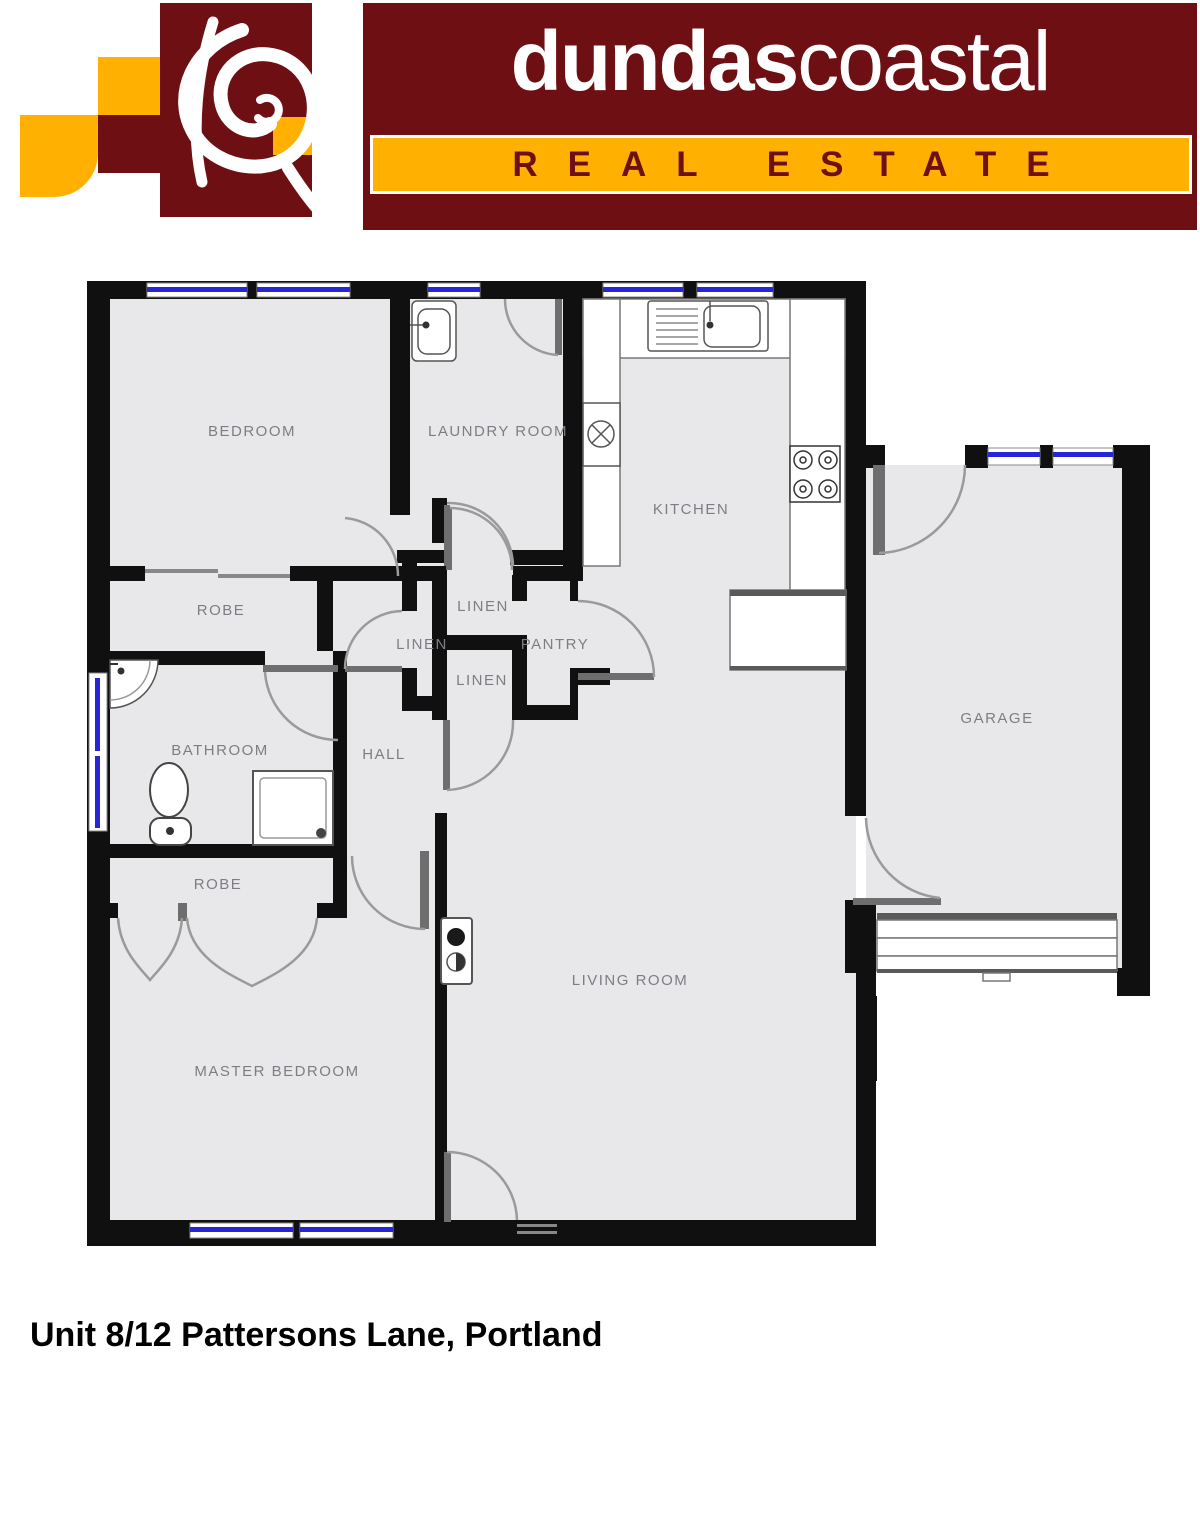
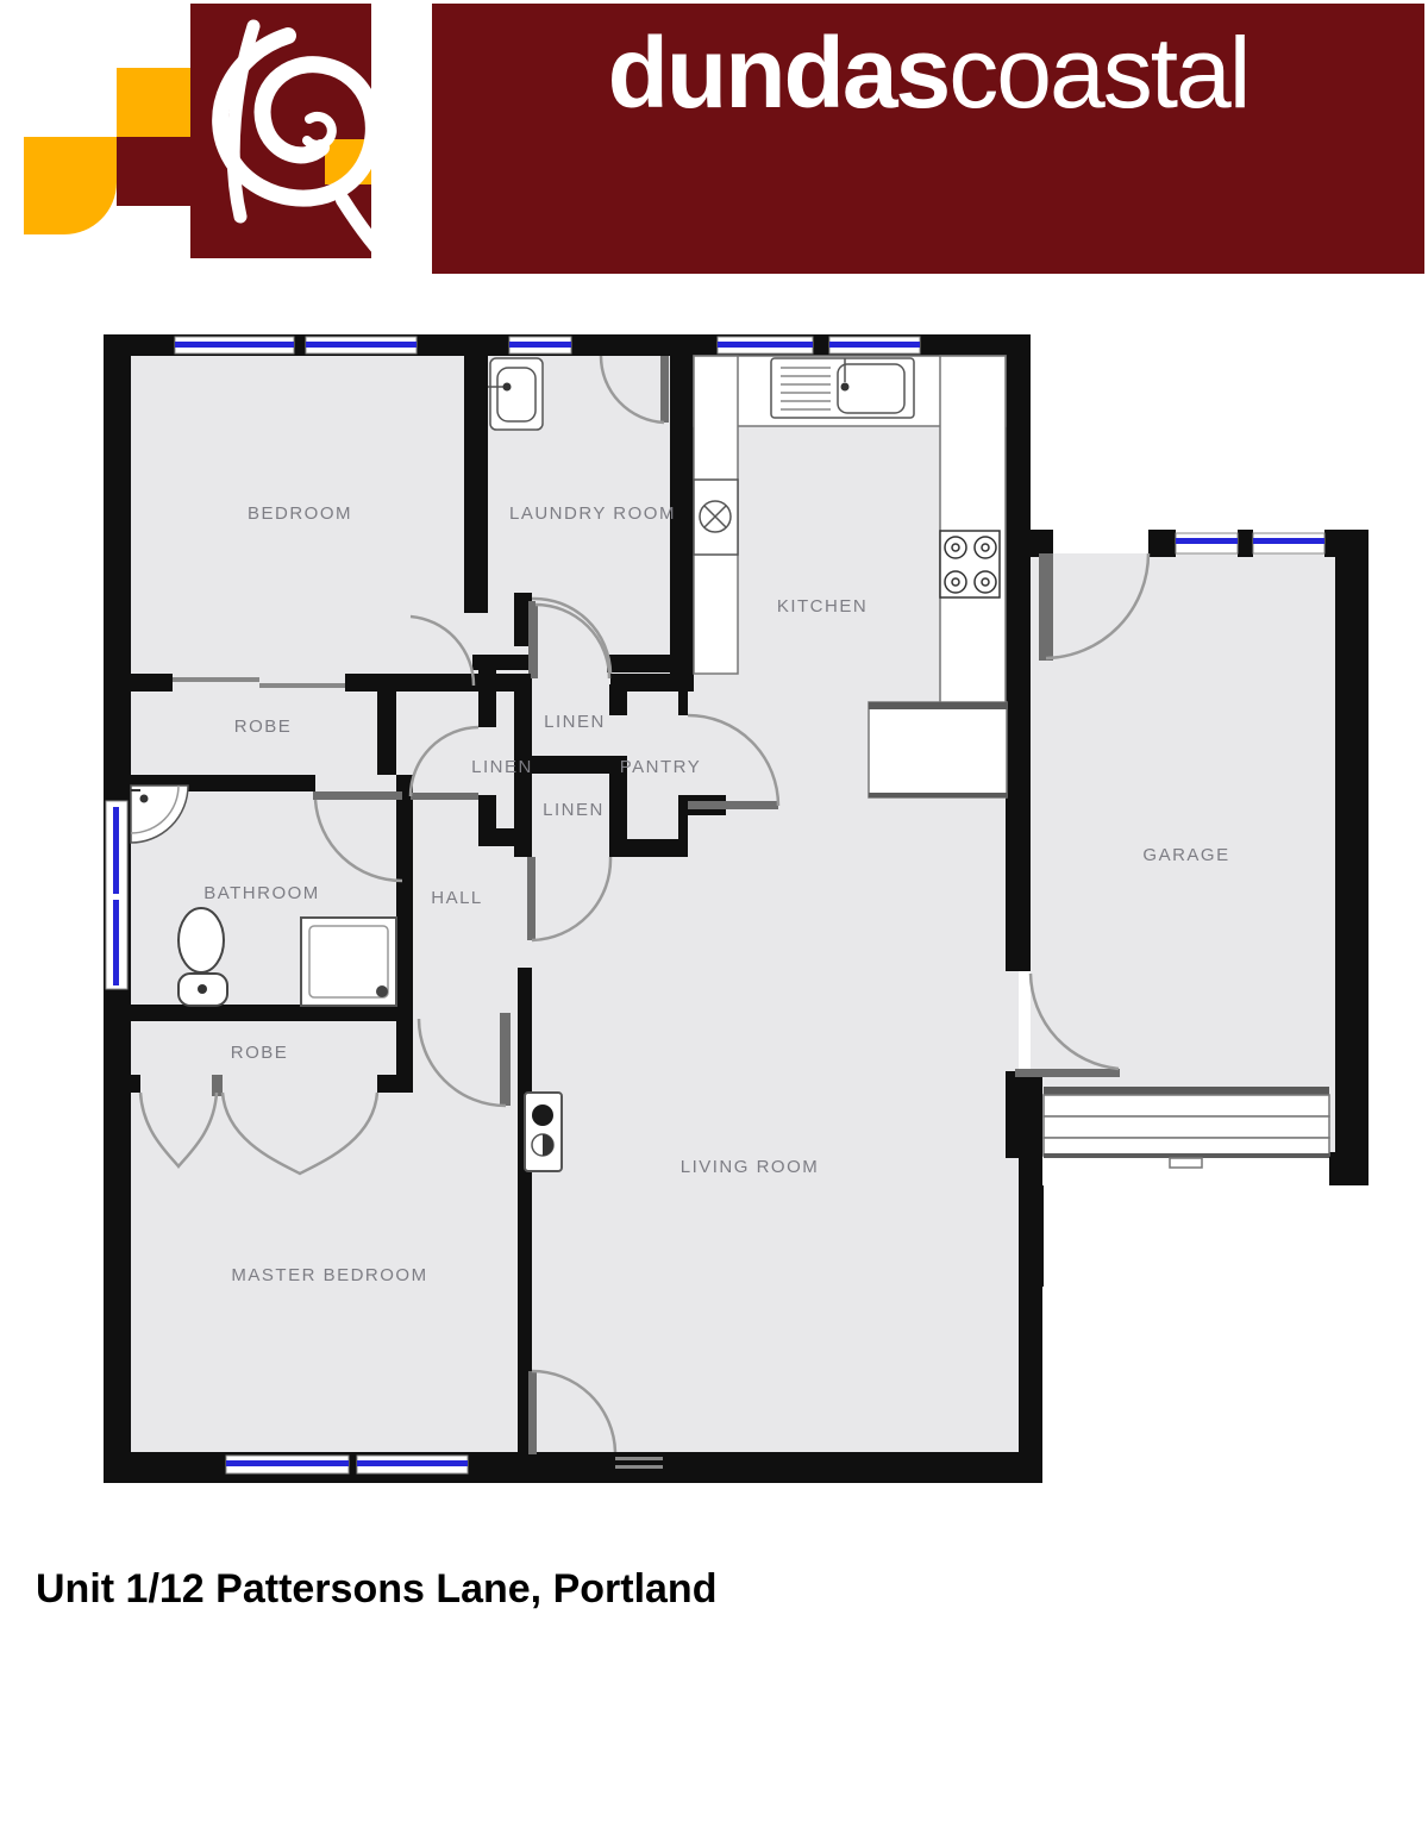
  dundascoastal
- REAL ESTATE
  BEDROOM
  LAUNDRY ROOM
  KITCHEN
  GARAGE
  ROBE
  LINEN
  LINEN
  PANTRY
  LINEN
  BATHROOM
  HALL
  ROBE
  LIVING ROOM
  MASTER BEDROOM
- Unit 8/12 Pattersons Lane, Portland
+ Unit 1/12 Pattersons Lane, Portland
